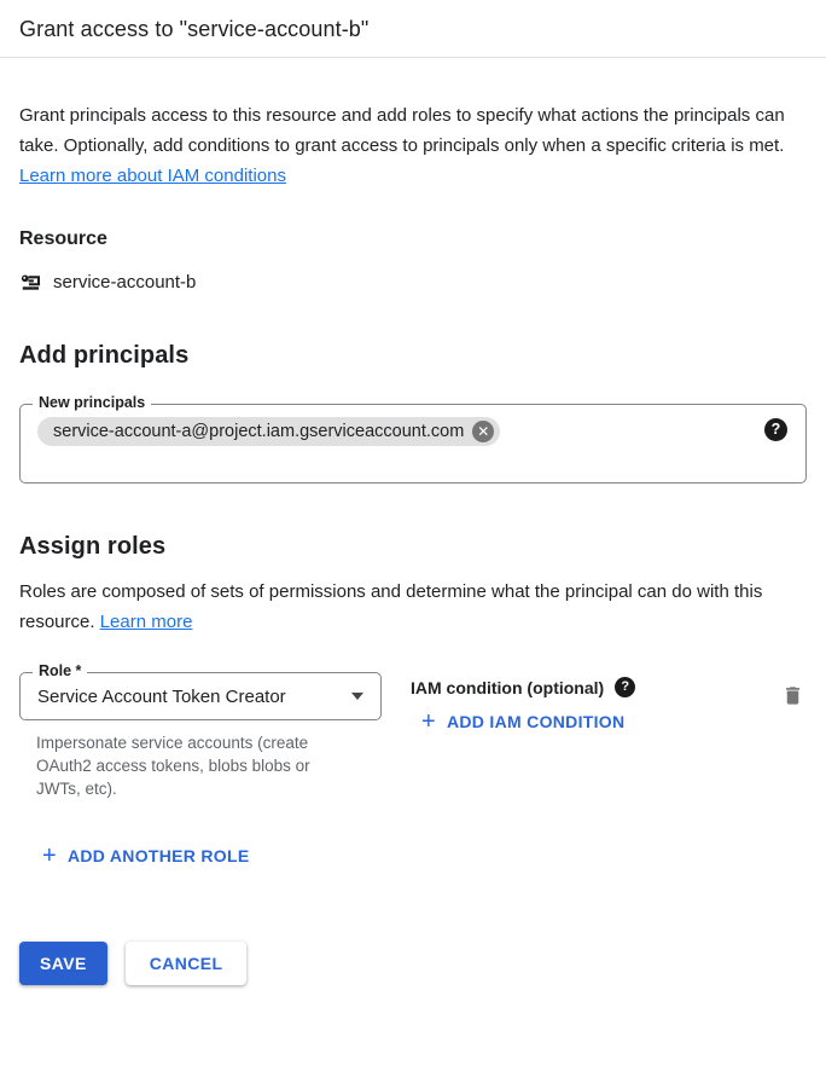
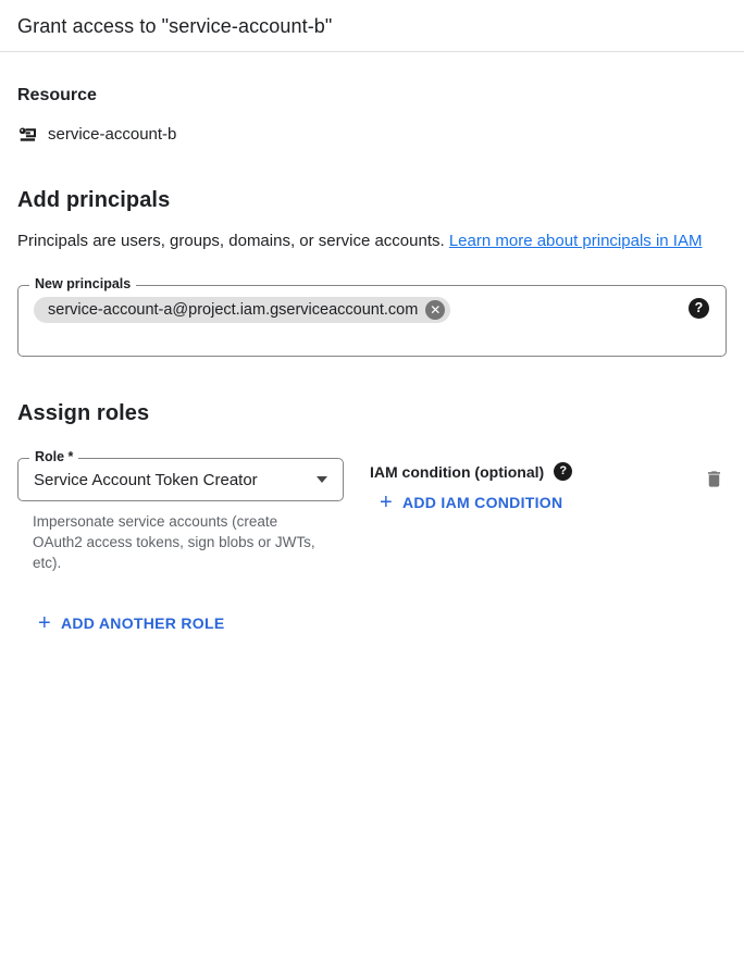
  Grant access to "service-account-b"
- Grant principals access to this resource and add roles to specify what actions the principals can take. Optionally, add conditions to grant access to principals only when a specific criteria is met. Learn more about IAM conditions
  Resource
  service-account-b
  Add principals
+ Principals are users, groups, domains, or service accounts. Learn more about principals in IAM
  New principals
  service-account-a@project.iam.gserviceaccount.com
  ✕
  ?
  Assign roles
- Roles are composed of sets of permissions and determine what the principal can do with this resource. Learn more
  Role *
  Service Account Token Creator
- Impersonate service accounts (create OAuth2 access tokens, blobs blobs or JWTs, etc).
+ Impersonate service accounts (create OAuth2 access tokens, sign blobs or JWTs, etc).
  IAM condition (optional)
  ?
  +
  ADD IAM CONDITION
  +
  ADD ANOTHER ROLE
- SAVE
- CANCEL
